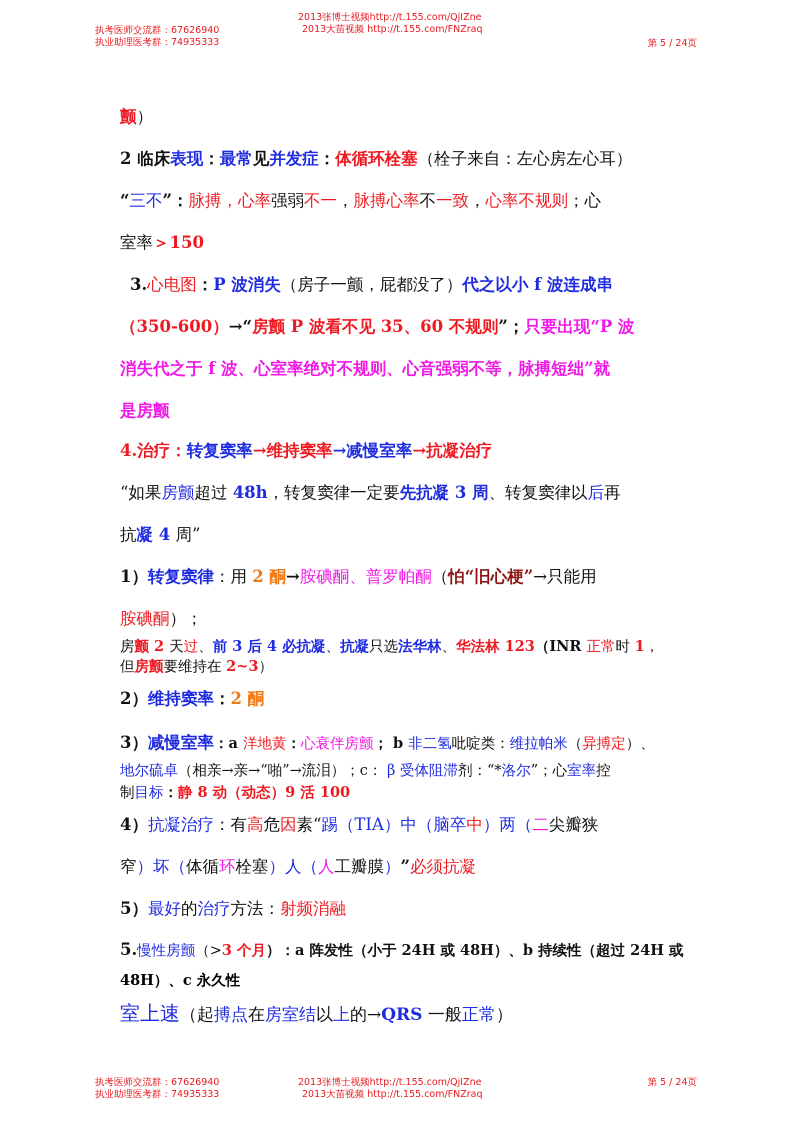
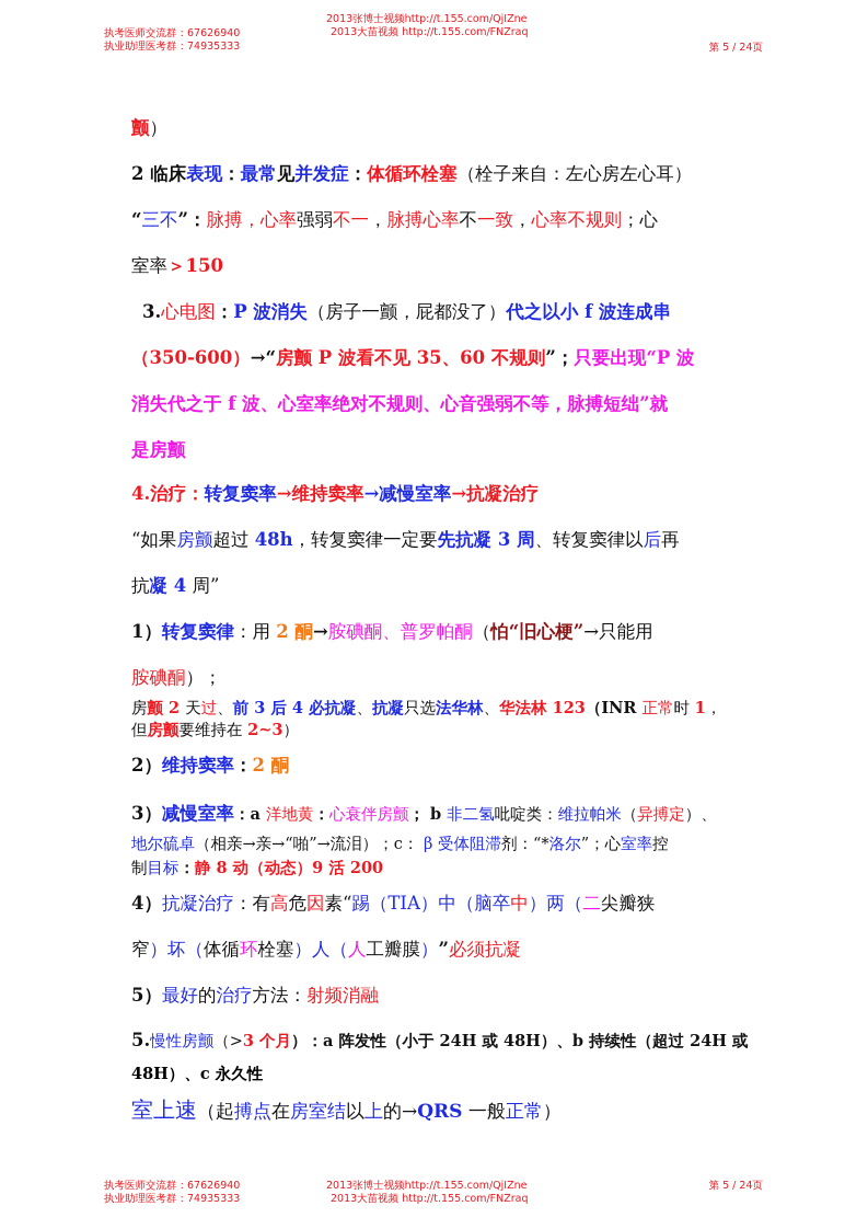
  执考医师交流群：67626940
  执业助理医考群：74935333
  2013张博士视频http://t.155.com/QjIZne
  2013大苗视频 http://t.155.com/FNZraq
  第 5 / 24页
  颤）
  2 临床表现：最常见并发症：体循环栓塞（栓子来自：左心房左心耳）
  “三不”：脉搏，心率强弱不一，脉搏心率不一致，心率不规则；心
  室率＞150
  3.心电图：P 波消失（房子一颤，屁都没了）代之以小 f 波连成串
  （350-600）→“房颤 P 波看不见 35、60 不规则”；只要出现“P 波
  消失代之于 f 波、心室率绝对不规则、心音强弱不等，脉搏短绌”就
  是房颤
  4.治疗：转复窦率→维持窦率→减慢室率→抗凝治疗
  “如果房颤超过 48h，转复窦律一定要先抗凝 3 周、转复窦律以后再
  抗凝 4 周”
  1）转复窦律：用 2 酮→胺碘酮、普罗帕酮（怕“旧心梗”→只能用
  胺碘酮）；
  房颤 2 天过、前 3 后 4 必抗凝、抗凝只选法华林、华法林 123（INR 正常时 1，
  但房颤要维持在 2~3）
  2）维持窦率：2 酮
  3）减慢室率：a 洋地黄：心衰伴房颤； b 非二氢吡啶类：维拉帕米（异搏定）、
  地尔硫卓（相亲→亲→“啪”→流泪）；c： β 受体阻滞剂：“*洛尔”；心室率控
- 制目标：静 8 动（动态）9 活 100
+ 制目标：静 8 动（动态）9 活 200
  4）抗凝治疗：有高危因素“踢（TIA）中（脑卒中）两（二尖瓣狭
  窄）坏（体循环栓塞）人（人工瓣膜）”必须抗凝
  5）最好的治疗方法：射频消融
  5.慢性房颤（>3 个月）：a 阵发性（小于 24H 或 48H）、b 持续性（超过 24H 或
  48H）、c 永久性
  室上速（起搏点在房室结以上的→QRS 一般正常）
  执考医师交流群：67626940
  执业助理医考群：74935333
  2013张博士视频http://t.155.com/QjIZne
  2013大苗视频 http://t.155.com/FNZraq
  第 5 / 24页
